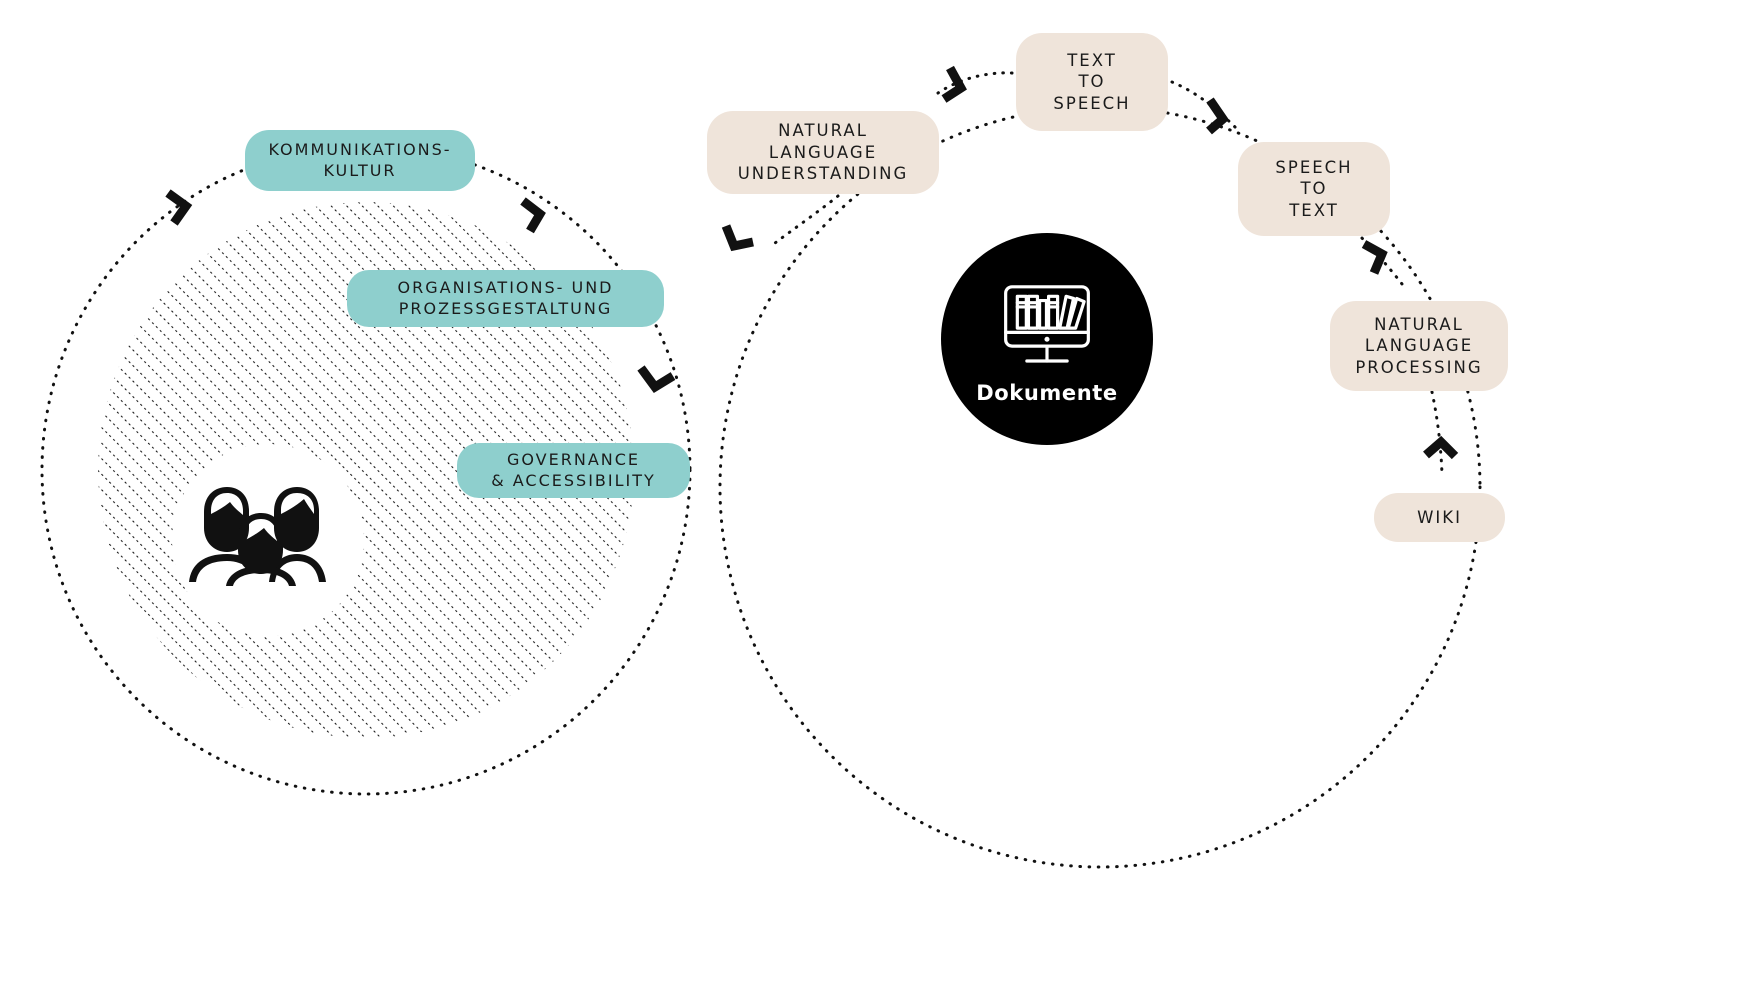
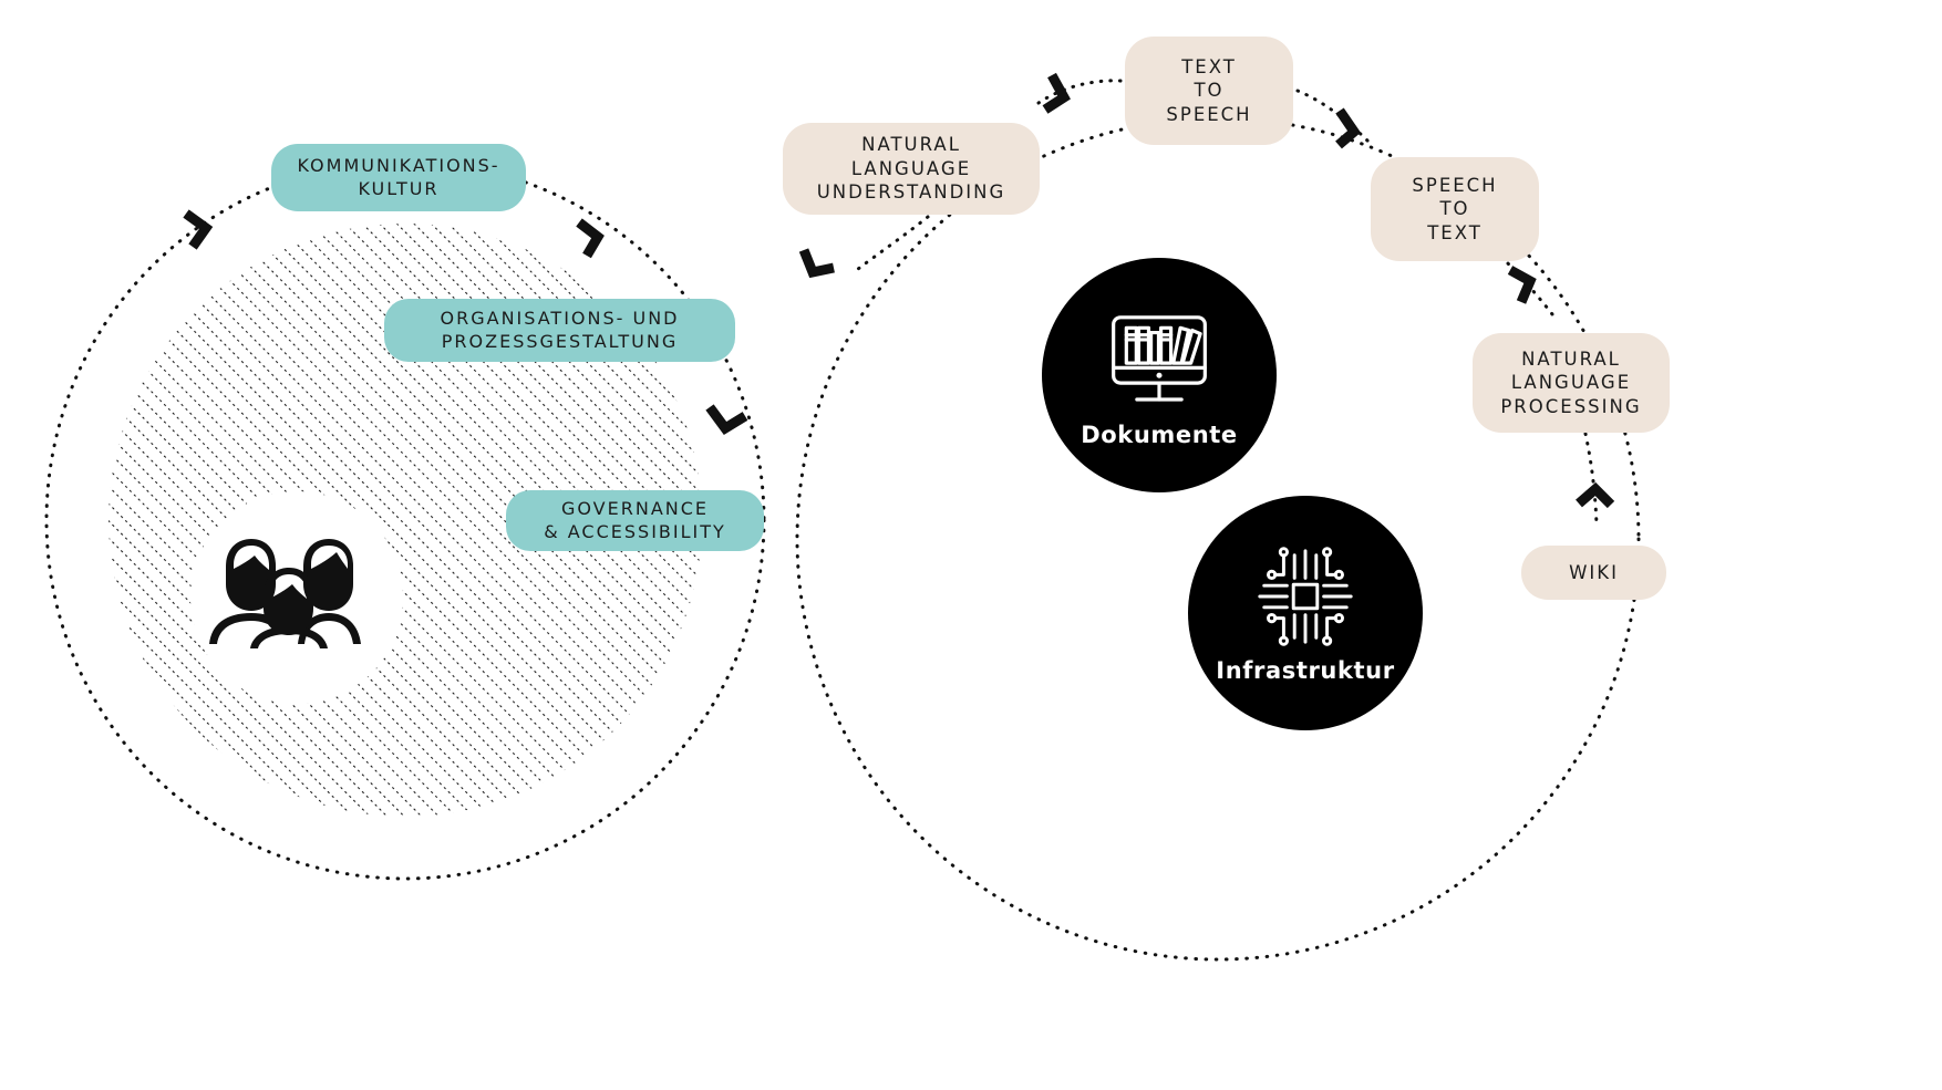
  KOMMUNIKATIONS-
  KULTUR
  ORGANISATIONS- UND
  PROZESSGESTALTUNG
  GOVERNANCE
  & ACCESSIBILITY
  NATURAL
  LANGUAGE
  UNDERSTANDING
  TEXT
  TO
  SPEECH
  SPEECH
  TO
  TEXT
  NATURAL
  LANGUAGE
  PROCESSING
  WIKI
  Dokumente
+ Infrastruktur
